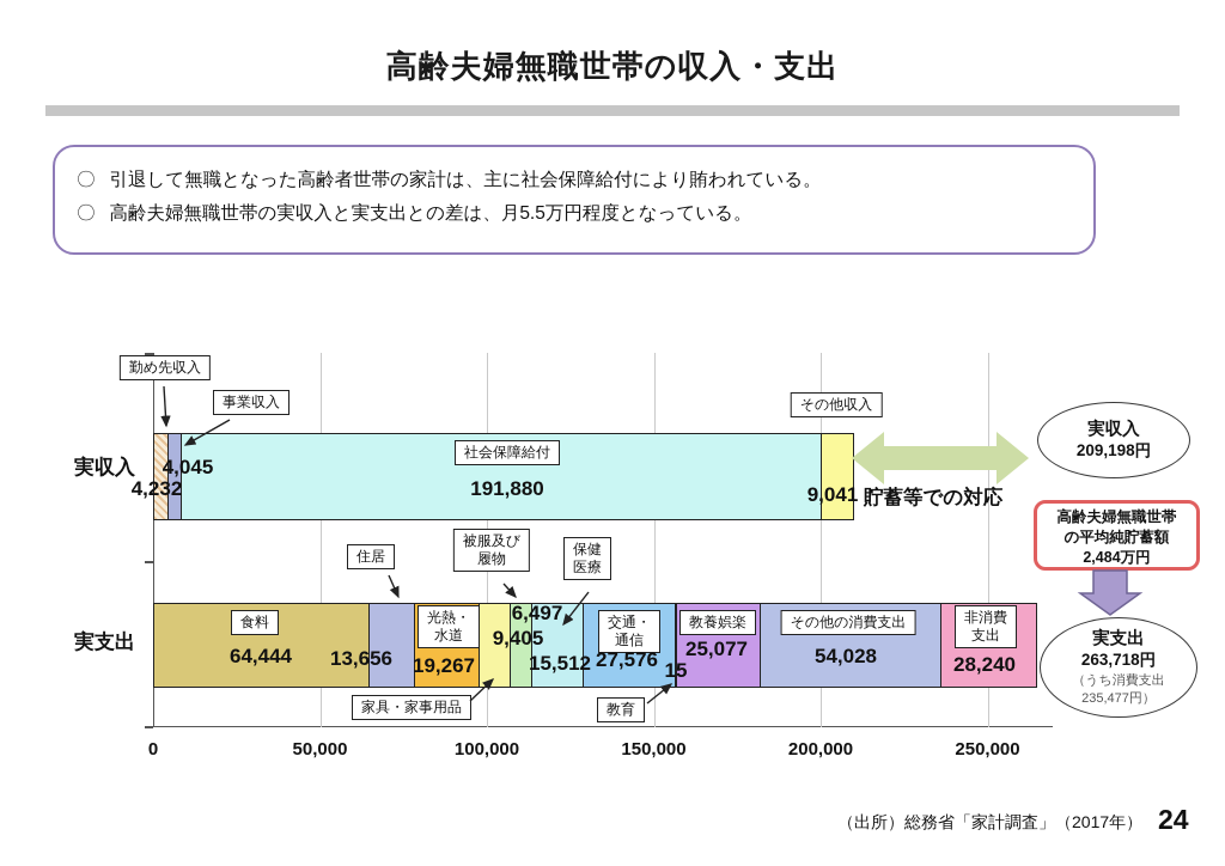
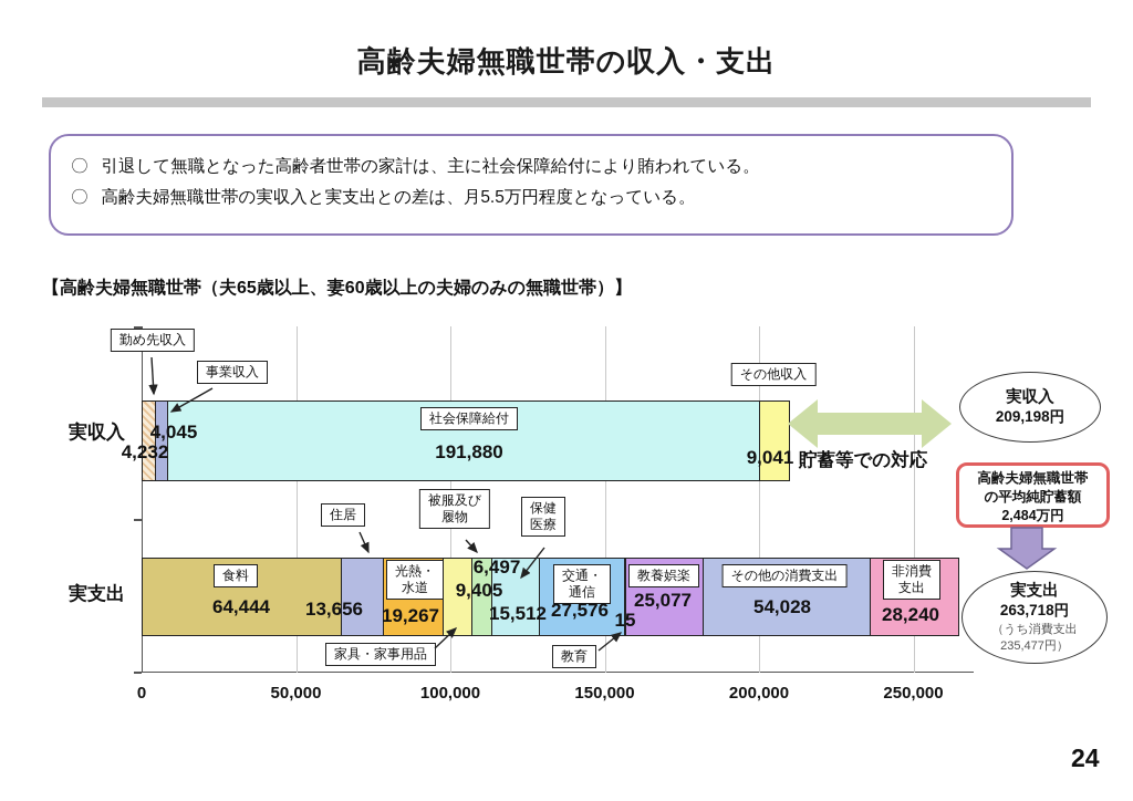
  高齢夫婦無職世帯の収入・支出
  〇
  引退して無職となった高齢者世帯の家計は、主に社会保障給付により賄われている。
  〇
  高齢夫婦無職世帯の実収入と実支出との差は、月5.5万円程度となっている。
+ 【高齢夫婦無職世帯（夫65歳以上、妻60歳以上の夫婦のみの無職世帯）】
  実収入
  実支出
  勤め先収入
  事業収入
  社会保障給付
  その他収入
  食料
  住居
  光熱・
  水道
  家具・家事用品
  被服及び
  履物
  保健
  医療
  交通・
  通信
  教育
  教養娯楽
  その他の消費支出
  非消費
  支出
  4,045
  4,232
  191,880
  9,041
  64,444
  13,656
  19,267
  9,405
  6,497
  15,512
  27,576
  15
  25,077
  54,028
  28,240
  0
  50,000
  100,000
  150,000
  200,000
  250,000
  貯蓄等での対応
  実収入
  209,198円
  高齢夫婦無職世帯
  の平均純貯蓄額
  2,484万円
  実支出
  263,718円
  （うち消費支出
  235,477円）
- （出所）総務省「家計調査」（2017年）
  24
